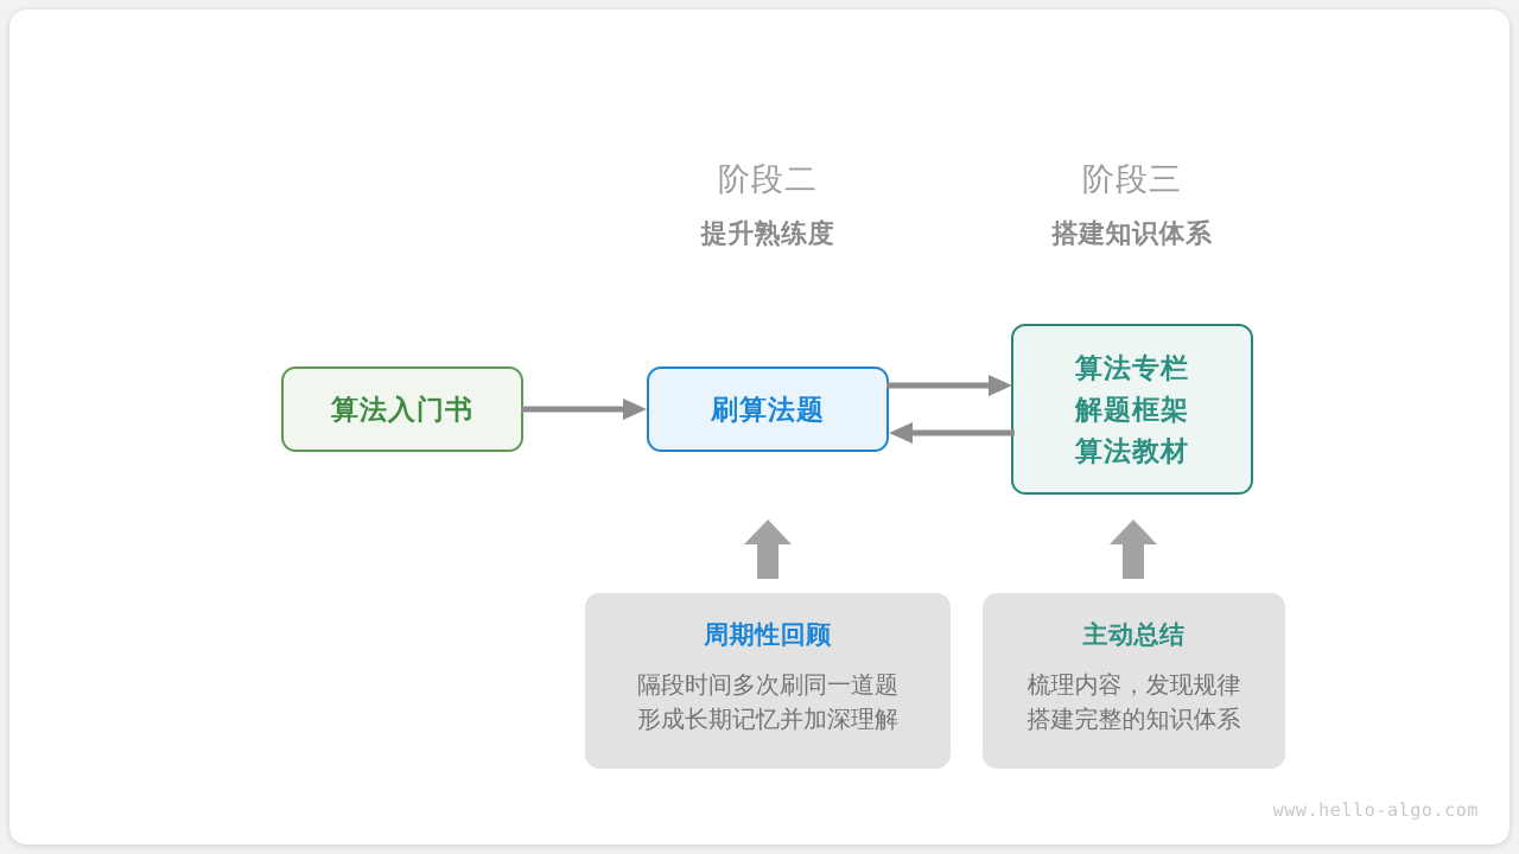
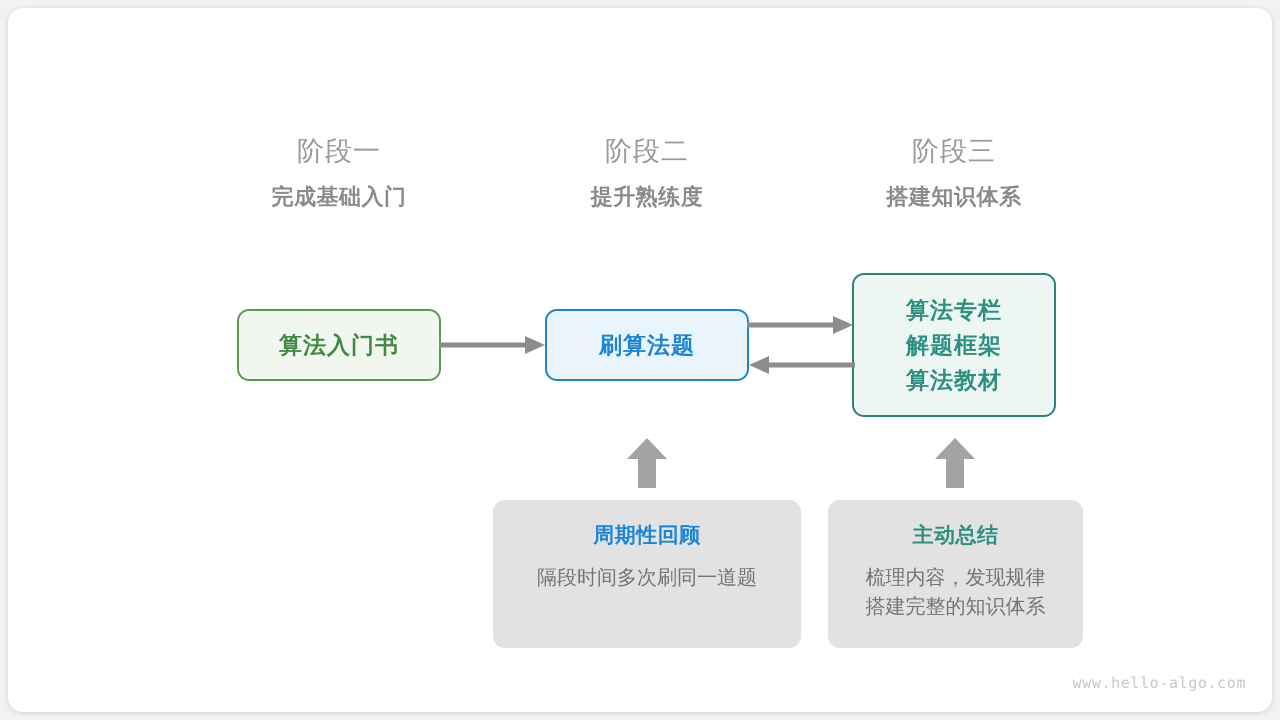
+ 阶段一
+ 完成基础入门
  阶段二
  提升熟练度
  阶段三
  搭建知识体系
  算法入门书
  刷算法题
  算法专栏
  解题框架
  算法教材
  周期性回顾
  隔段时间多次刷同一道题
- 形成长期记忆并加深理解
  主动总结
  梳理内容，发现规律
  搭建完整的知识体系
  www.hello-algo.com
